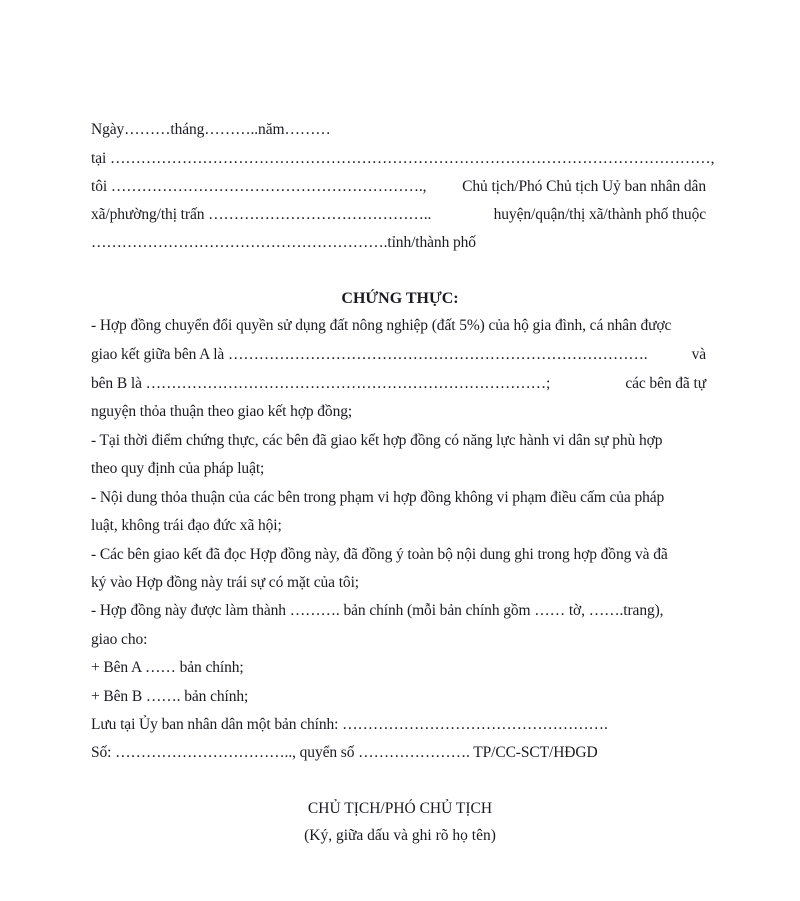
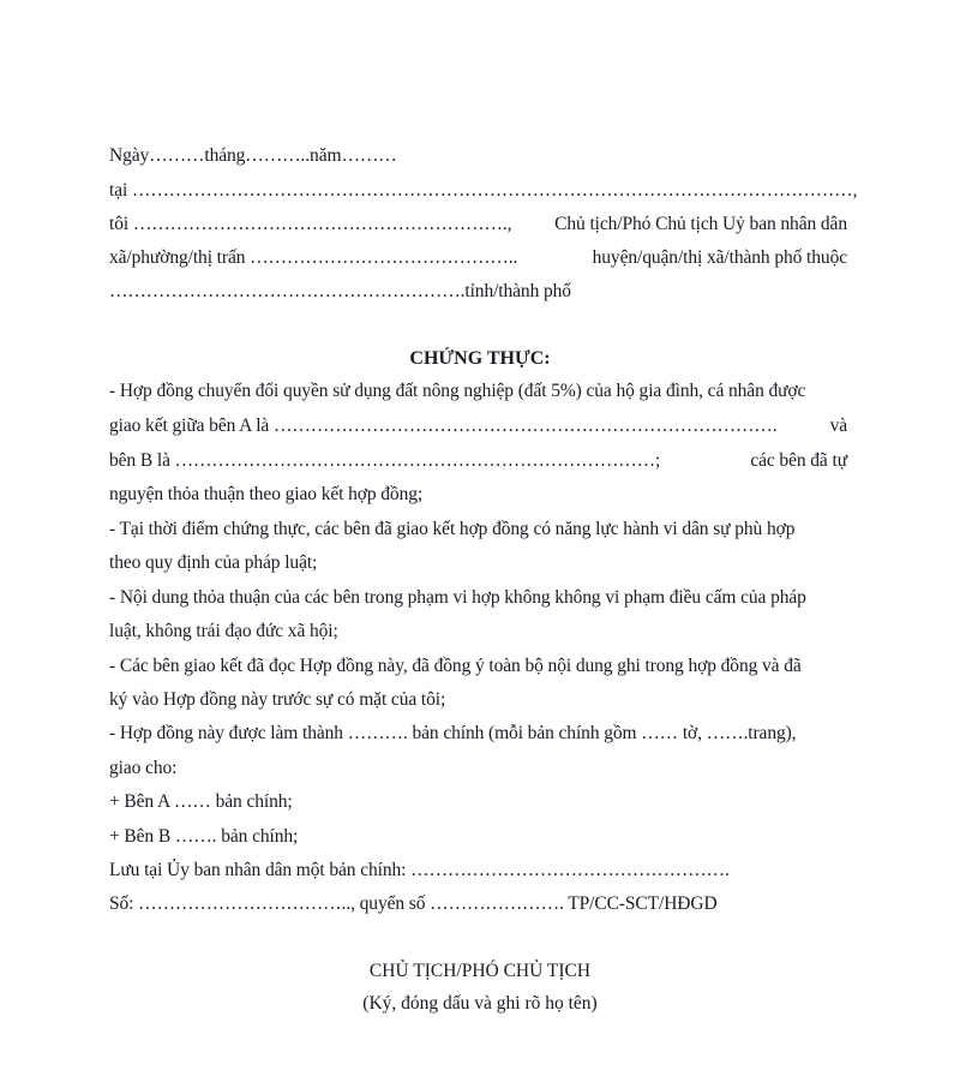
  Ngày………tháng………..năm………
  tại ………………………………………………………………………………………………………,
  tôi …………………………………………………….,
  Chủ tịch/Phó Chủ tịch Uỷ ban nhân dân
  xã/phường/thị trấn ……………………………………..
  huyện/quận/thị xã/thành phố thuộc
  ………………………………………………….tỉnh/thành phố
  CHỨNG THỰC:
  - Hợp đồng chuyển đổi quyền sử dụng đất nông nghiệp (đất 5%) của hộ gia đình, cá nhân được
  giao kết giữa bên A là ……………………………………………………………………….
  và
  bên B là ……………………………………………………………………;
  các bên đã tự
  nguyện thỏa thuận theo giao kết hợp đồng;
  - Tại thời điểm chứng thực, các bên đã giao kết hợp đồng có năng lực hành vi dân sự phù hợp
  theo quy định của pháp luật;
- - Nội dung thỏa thuận của các bên trong phạm vi hợp đồng không vi phạm điều cấm của pháp
+ - Nội dung thỏa thuận của các bên trong phạm vi hợp không không vi phạm điều cấm của pháp
  luật, không trái đạo đức xã hội;
  - Các bên giao kết đã đọc Hợp đồng này, đã đồng ý toàn bộ nội dung ghi trong hợp đồng và đã
- ký vào Hợp đồng này trái sự có mặt của tôi;
+ ký vào Hợp đồng này trước sự có mặt của tôi;
  - Hợp đồng này được làm thành ………. bản chính (mỗi bản chính gồm …… tờ, …….trang),
  giao cho:
  + Bên A …… bản chính;
  + Bên B ……. bản chính;
  Lưu tại Ủy ban nhân dân một bản chính: …………………………………………….
  Số: …………………………….., quyển số …………………. TP/CC-SCT/HĐGD
  CHỦ TỊCH/PHÓ CHỦ TỊCH
- (Ký, giữa dấu và ghi rõ họ tên)
+ (Ký, đóng dấu và ghi rõ họ tên)
